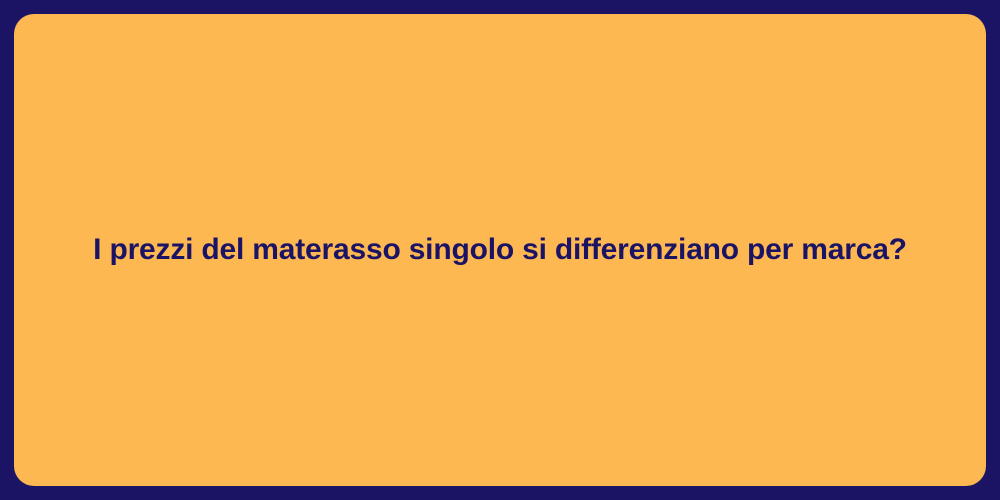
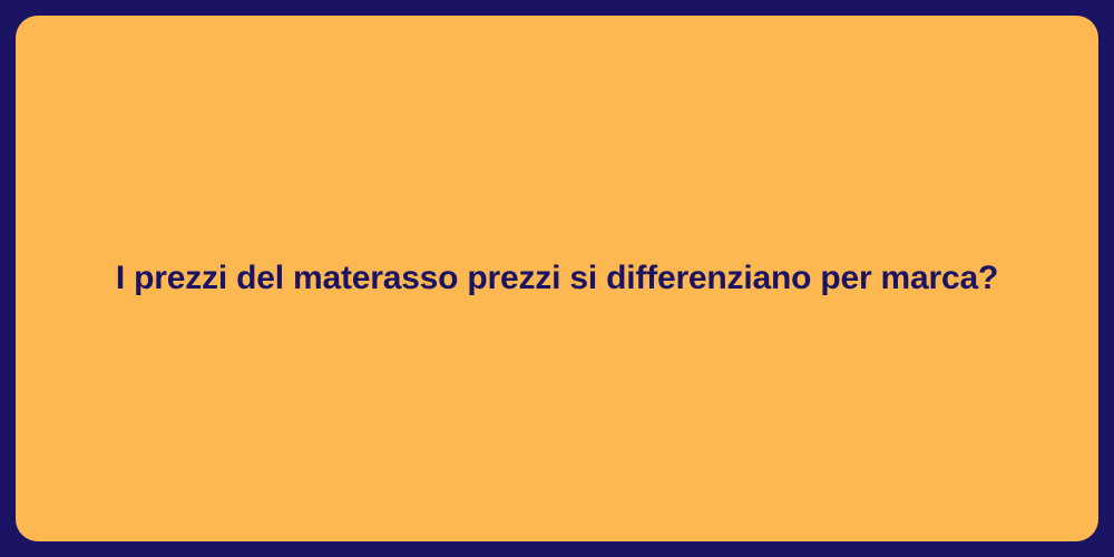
- I prezzi del materasso singolo si differenziano per marca?
+ I prezzi del materasso prezzi si differenziano per marca?
